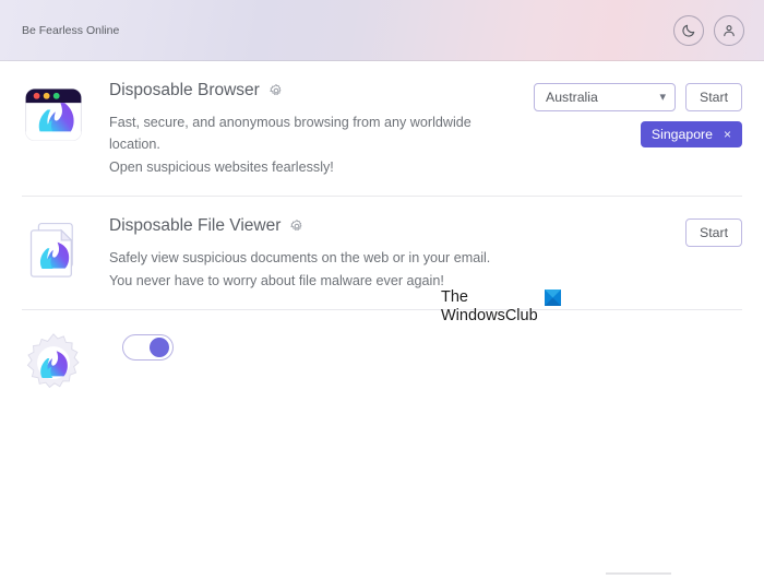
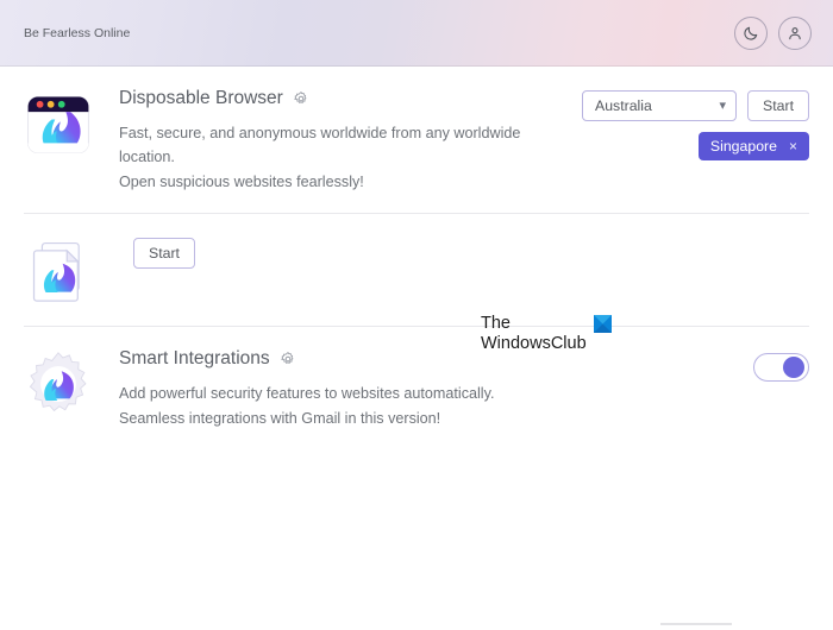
  Be Fearless Online
  Disposable Browser
- Fast, secure, and anonymous browsing from any worldwide location.
+ Fast, secure, and anonymous worldwide from any worldwide location.
  Open suspicious websites fearlessly!
  Australia
  ▾
  Start
  Singapore
  ×
- Disposable File Viewer
- Safely view suspicious documents on the web or in your email.
- You never have to worry about file malware ever again!
  Start
+ Smart Integrations
+ Add powerful security features to websites automatically.
+ Seamless integrations with Gmail in this version!
  The
  WindowsClub
